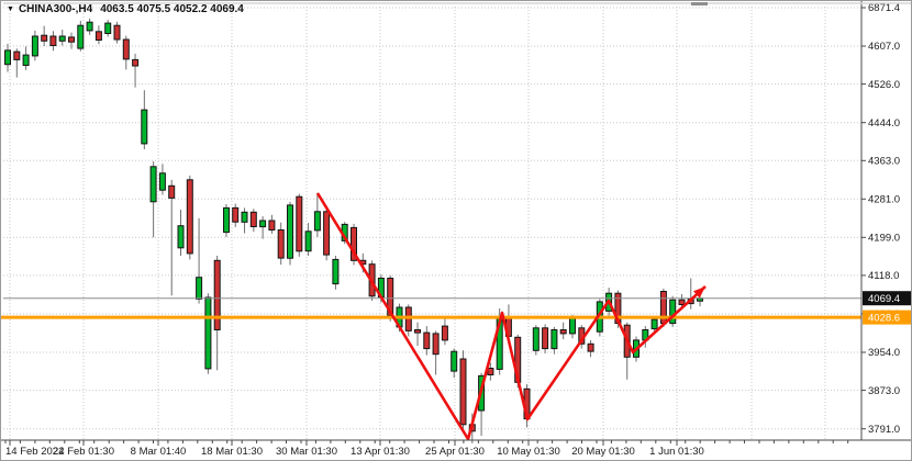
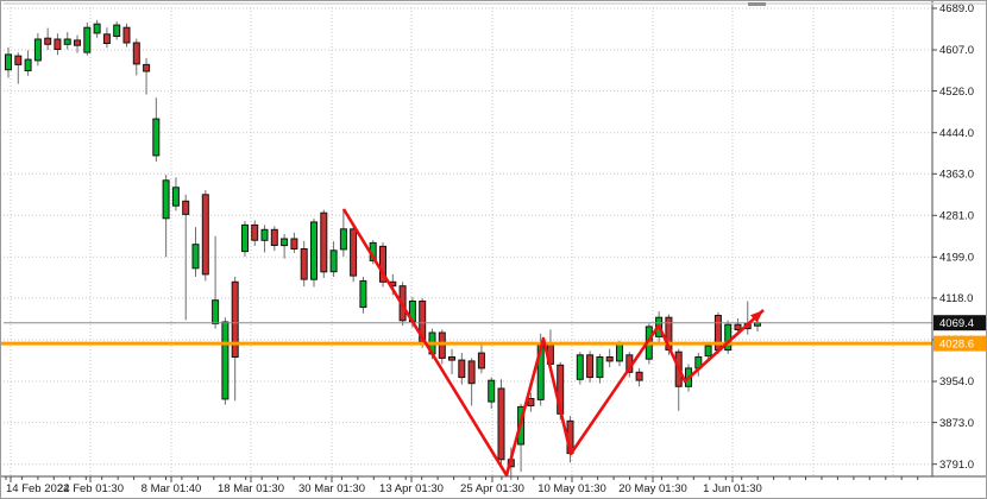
- CHINA300-,H4
- 4063.5 4075.5 4052.2 4069.4
- 6871.4
+ 4689.0
  4607.0
  4526.0
  4444.0
  4363.0
  4281.0
  4199.0
  4118.0
  3954.0
  3873.0
  3791.0
  4069.4
  4028.6
  14 Feb 2022
  24 Feb 01:30
  8 Mar 01:40
  18 Mar 01:30
  30 Mar 01:30
  13 Apr 01:30
  25 Apr 01:30
  10 May 01:30
  20 May 01:30
  1 Jun 01:30
